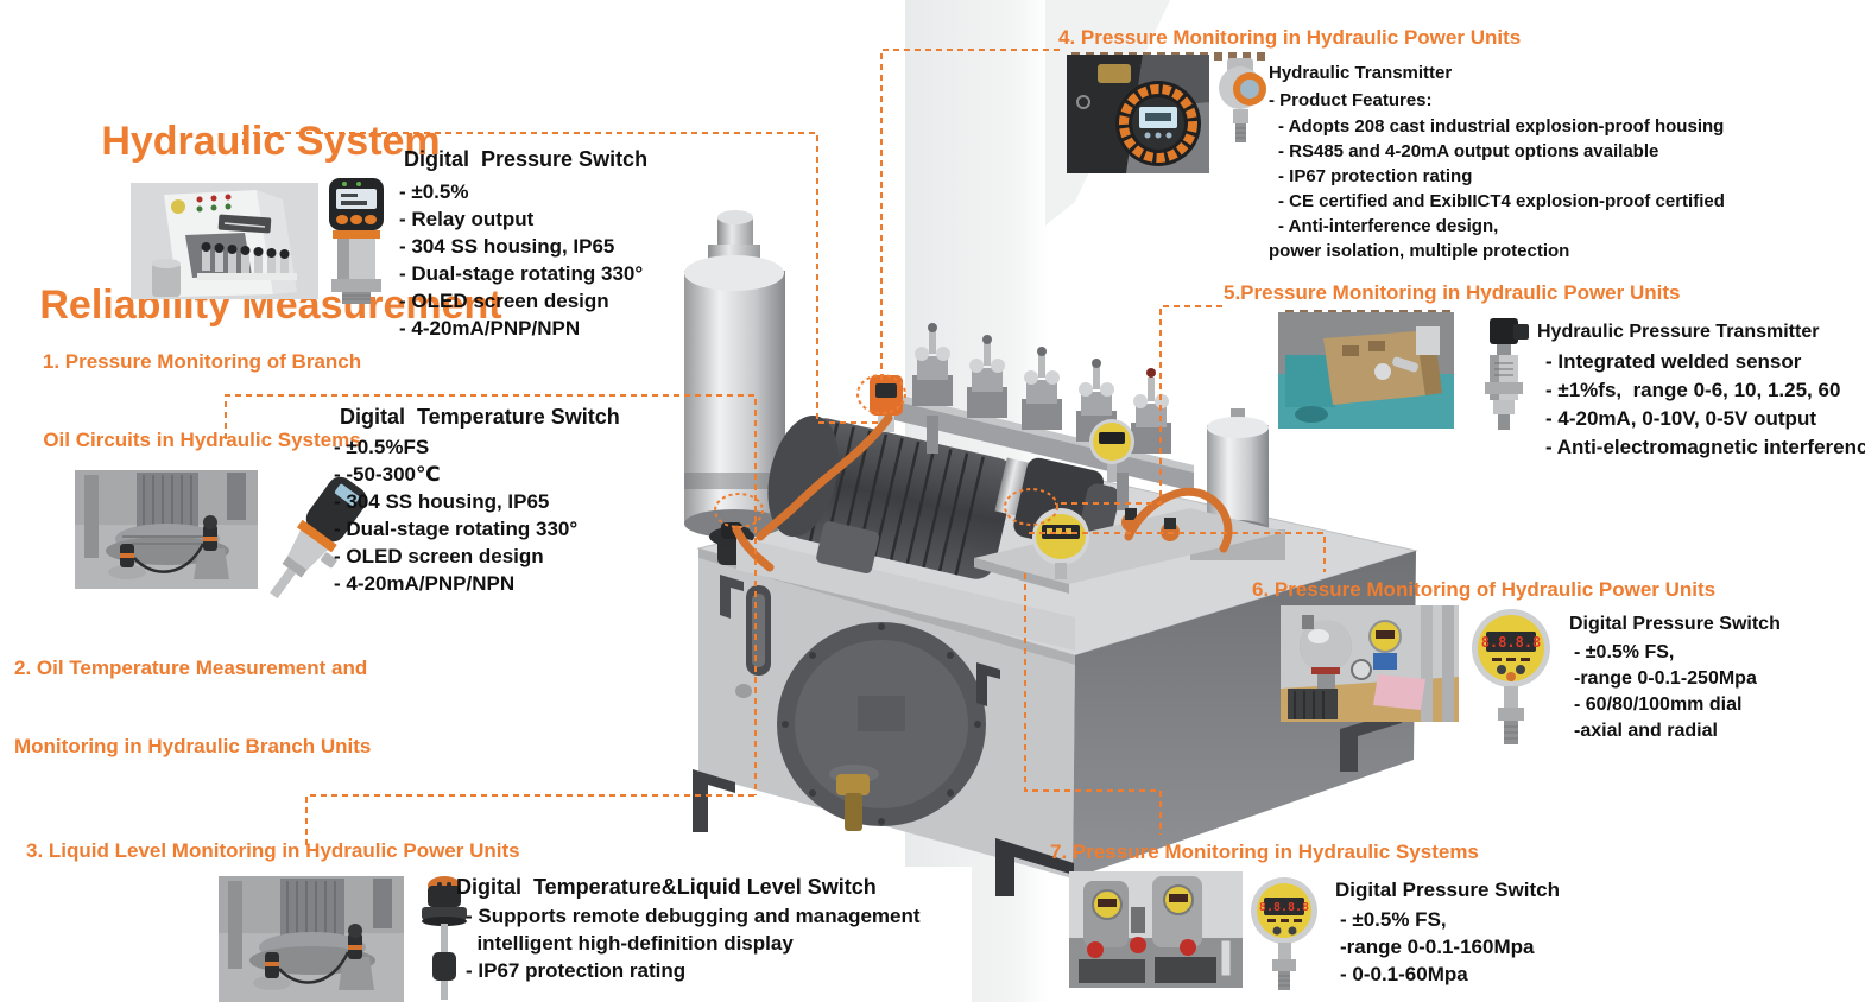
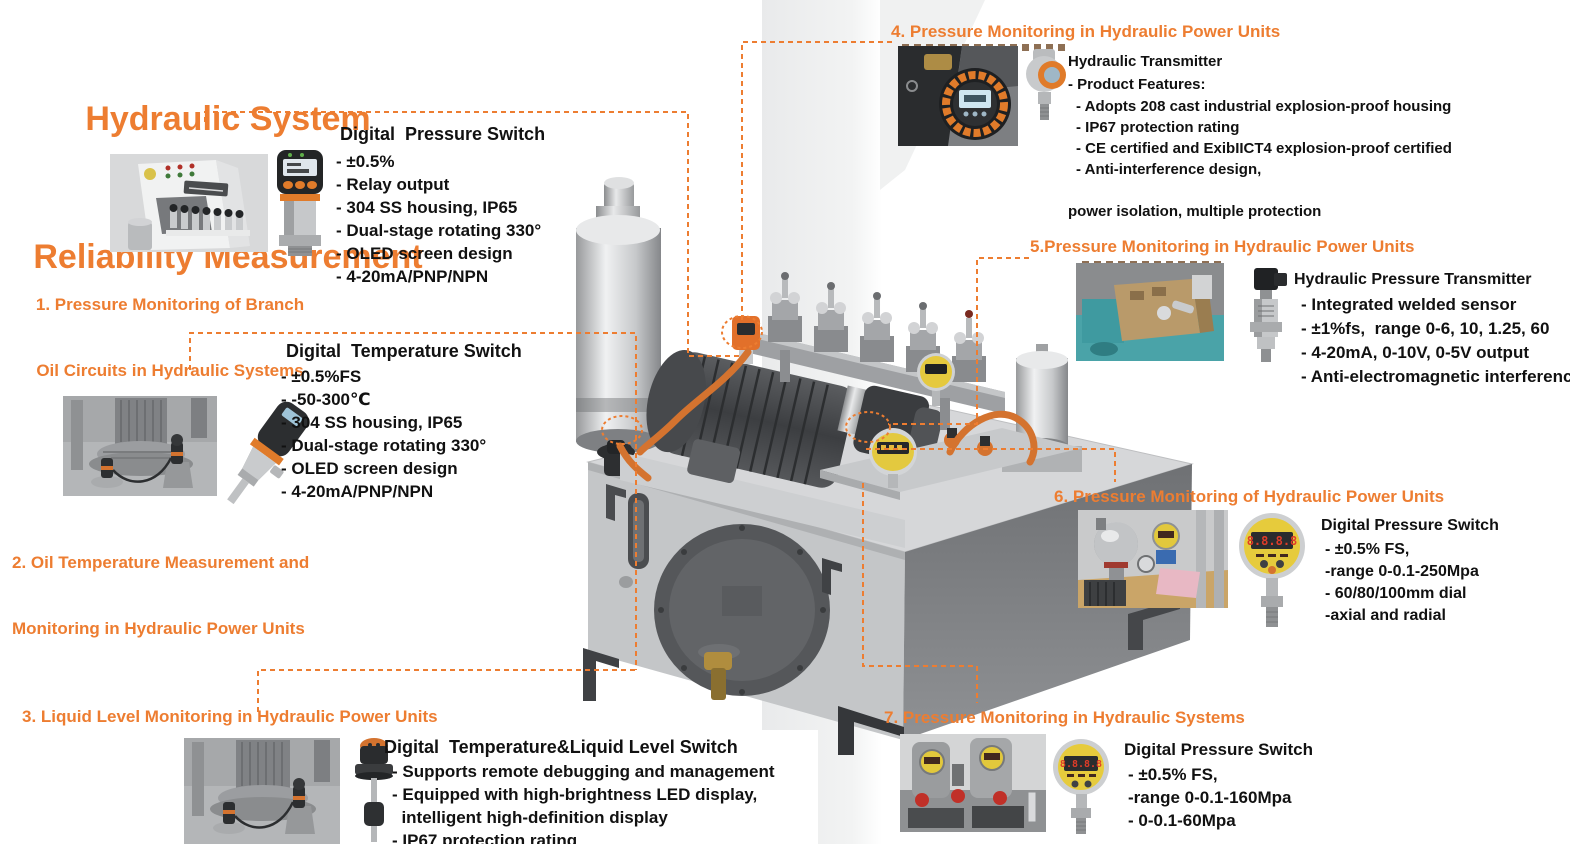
  Hydraulic System
  Reliability Measurement
  Digital Pressure Switch
  - ±0.5%
  - Relay output
  - 304 SS housing, IP65
  - Dual-stage rotating 330°
  - OLED screen design
  - 4-20mA/PNP/NPN
  1. Pressure Monitoring of Branch
  Oil Circuits in Hydraulic Systems
  Digital Temperature Switch
  - ±0.5%FS
  - -50-300℃
  - 304 SS housing, IP65
  - Dual-stage rotating 330°
  - OLED screen design
  - 4-20mA/PNP/NPN
  2. Oil Temperature Measurement and
- Monitoring in Hydraulic Branch Units
+ Monitoring in Hydraulic Power Units
  3. Liquid Level Monitoring in Hydraulic Power Units
  Digital Temperature&Liquid Level Switch
  - Supports remote debugging and management
+ - Equipped with high-brightness LED display,
  intelligent high-definition display
  - IP67 protection rating
  4. Pressure Monitoring in Hydraulic Power Units
  Hydraulic Transmitter
  - Product Features:
  - Adopts 208 cast industrial explosion-proof housing
- - RS485 and 4-20mA output options available
  - IP67 protection rating
  - CE certified and ExibIICT4 explosion-proof certified
  - Anti-interference design,
  power isolation, multiple protection
  5.Pressure Monitoring in Hydraulic Power Units
  Hydraulic Pressure Transmitter
  - Integrated welded sensor
  - ±1%fs, range 0-6, 10, 1.25, 60
  - 4-20mA, 0-10V, 0-5V output
  - Anti-electromagnetic interferenc
  6. Pressure Monitoring of Hydraulic Power Units
  8.8.8.8
  Digital Pressure Switch
  - ±0.5% FS,
  -range 0-0.1-250Mpa
  - 60/80/100mm dial
  -axial and radial
  7. Pressure Monitoring in Hydraulic Systems
  8.8.8.8
  Digital Pressure Switch
  - ±0.5% FS,
  -range 0-0.1-160Mpa
  - 0-0.1-60Mpa
